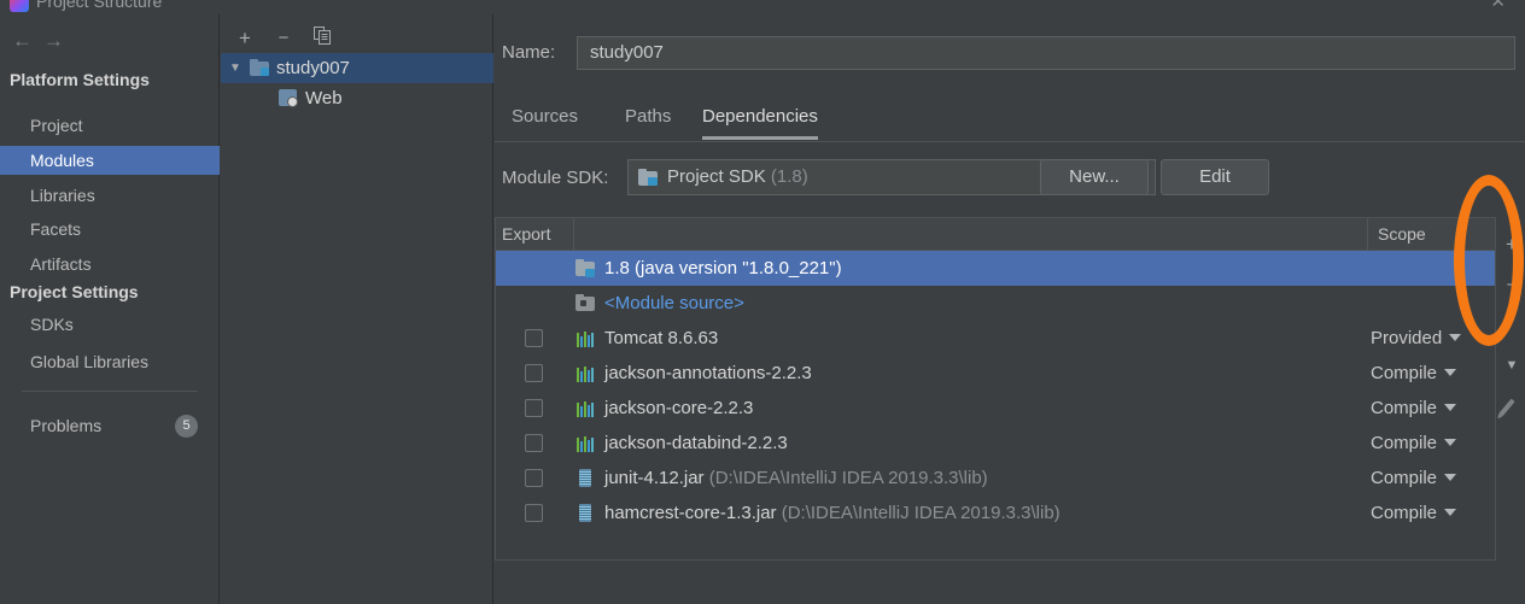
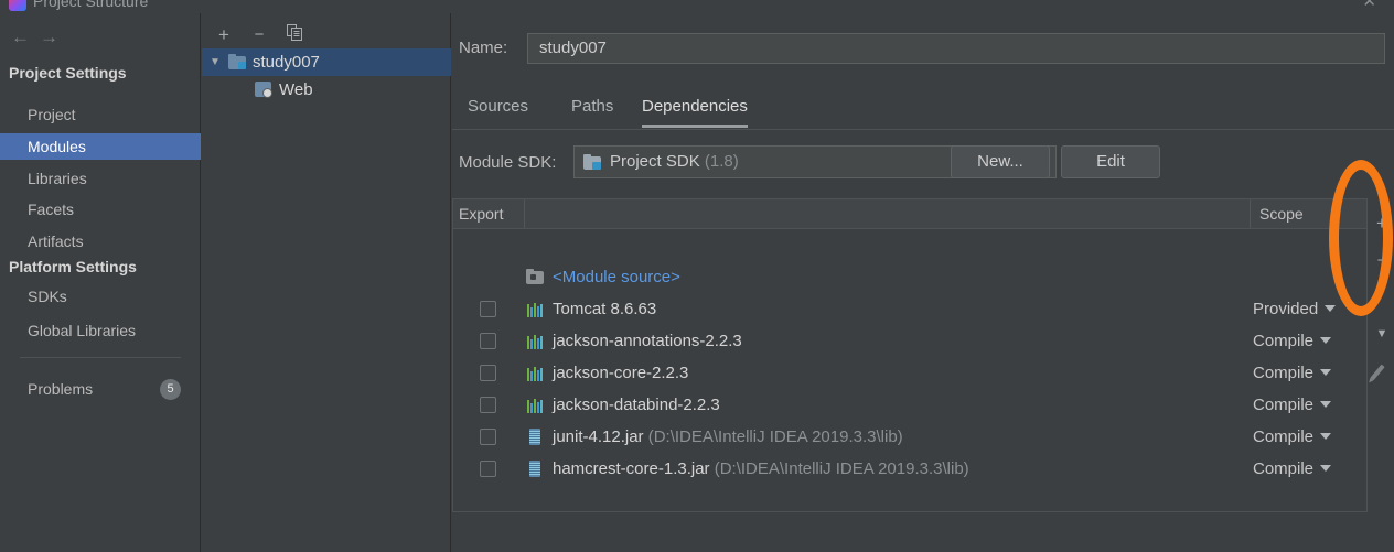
  Project Structure
  ✕
  ←
  →
- Platform Settings
+ Project Settings
  Project
  Modules
  Libraries
  Facets
  Artifacts
- Project Settings
+ Platform Settings
  SDKs
  Global Libraries
  Problems
  5
  +
  −
  ▼
  study007
  Web
  Name:
  study007
  Sources
  Paths
  Dependencies
  Module SDK:
  Project SDK (1.8)
  New...
  Edit
  Export
  Scope
- 1.8 (java version "1.8.0_221")
  <Module source>
  Tomcat 8.6.63
  Provided
  jackson-annotations-2.2.3
  Compile
  jackson-core-2.2.3
  Compile
  jackson-databind-2.2.3
  Compile
  junit-4.12.jar (D:\IDEA\IntelliJ IDEA 2019.3.3\lib)
  Compile
  hamcrest-core-1.3.jar (D:\IDEA\IntelliJ IDEA 2019.3.3\lib)
  Compile
  +
  −
  ▼
